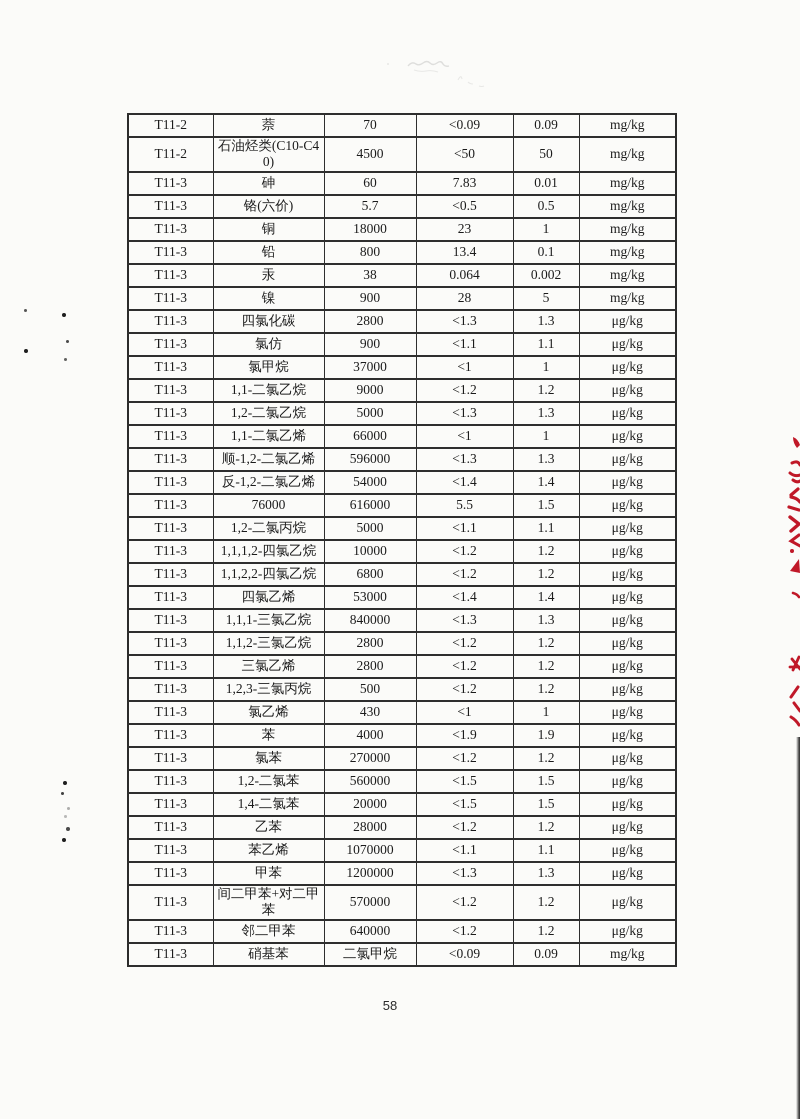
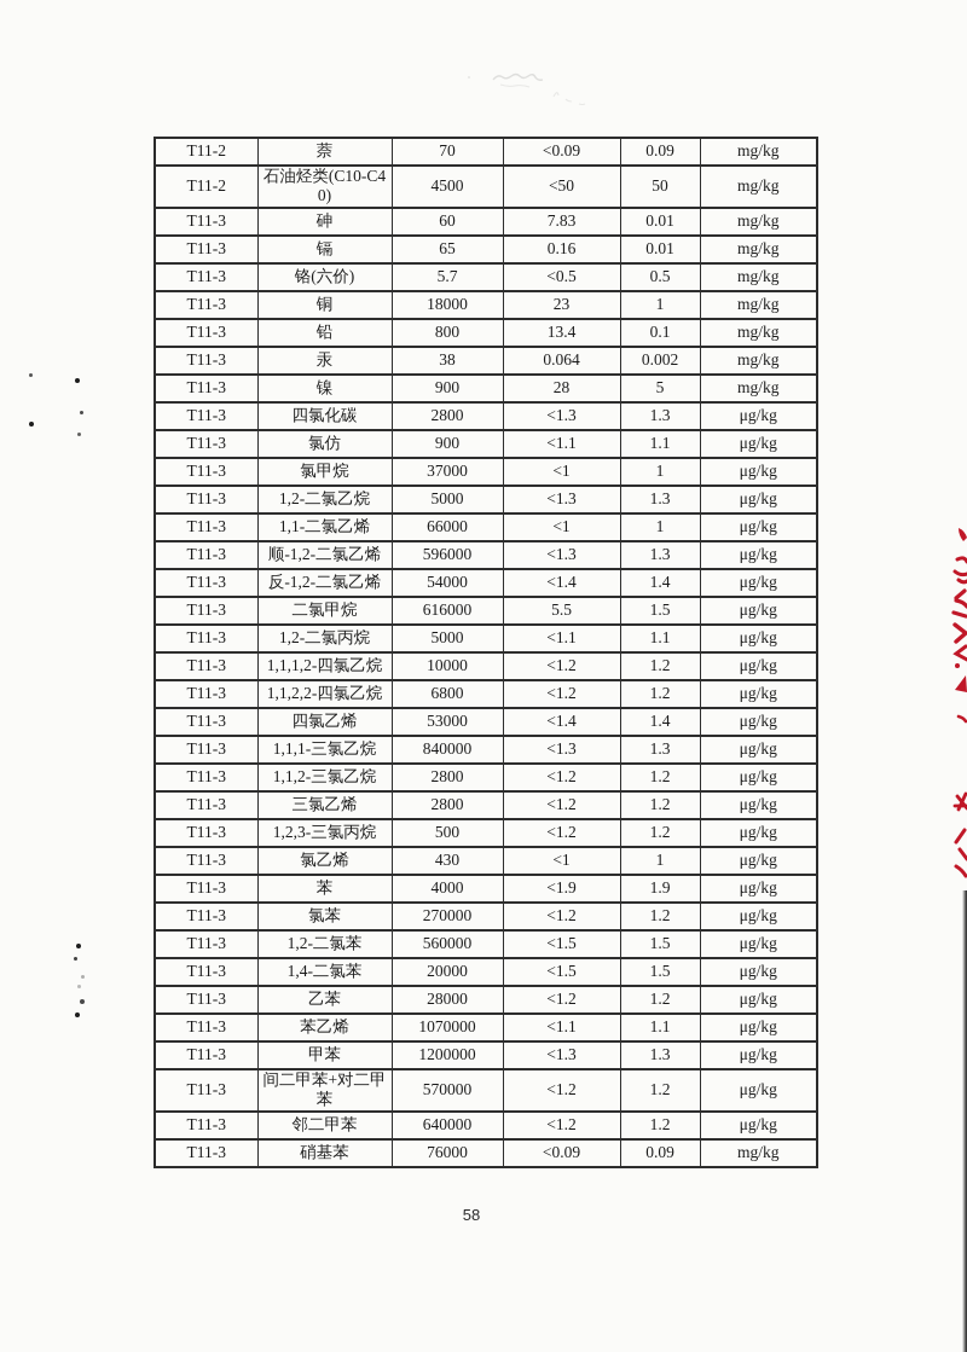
  T11-2	萘	70	<0.09	0.09	mg/kg
  T11-2	石油烃类(C10-C40)	4500	<50	50	mg/kg
  T11-3	砷	60	7.83	0.01	mg/kg
+ T11-3	镉	65	0.16	0.01	mg/kg
  T11-3	铬(六价)	5.7	<0.5	0.5	mg/kg
  T11-3	铜	18000	23	1	mg/kg
  T11-3	铅	800	13.4	0.1	mg/kg
  T11-3	汞	38	0.064	0.002	mg/kg
  T11-3	镍	900	28	5	mg/kg
  T11-3	四氯化碳	2800	<1.3	1.3	μg/kg
  T11-3	氯仿	900	<1.1	1.1	μg/kg
  T11-3	氯甲烷	37000	<1	1	μg/kg
- T11-3	1,1-二氯乙烷	9000	<1.2	1.2	μg/kg
  T11-3	1,2-二氯乙烷	5000	<1.3	1.3	μg/kg
  T11-3	1,1-二氯乙烯	66000	<1	1	μg/kg
  T11-3	顺-1,2-二氯乙烯	596000	<1.3	1.3	μg/kg
  T11-3	反-1,2-二氯乙烯	54000	<1.4	1.4	μg/kg
- T11-3	76000	616000	5.5	1.5	μg/kg
+ T11-3	二氯甲烷	616000	5.5	1.5	μg/kg
  T11-3	1,2-二氯丙烷	5000	<1.1	1.1	μg/kg
  T11-3	1,1,1,2-四氯乙烷	10000	<1.2	1.2	μg/kg
  T11-3	1,1,2,2-四氯乙烷	6800	<1.2	1.2	μg/kg
  T11-3	四氯乙烯	53000	<1.4	1.4	μg/kg
  T11-3	1,1,1-三氯乙烷	840000	<1.3	1.3	μg/kg
  T11-3	1,1,2-三氯乙烷	2800	<1.2	1.2	μg/kg
  T11-3	三氯乙烯	2800	<1.2	1.2	μg/kg
  T11-3	1,2,3-三氯丙烷	500	<1.2	1.2	μg/kg
  T11-3	氯乙烯	430	<1	1	μg/kg
  T11-3	苯	4000	<1.9	1.9	μg/kg
  T11-3	氯苯	270000	<1.2	1.2	μg/kg
  T11-3	1,2-二氯苯	560000	<1.5	1.5	μg/kg
  T11-3	1,4-二氯苯	20000	<1.5	1.5	μg/kg
  T11-3	乙苯	28000	<1.2	1.2	μg/kg
  T11-3	苯乙烯	1070000	<1.1	1.1	μg/kg
  T11-3	甲苯	1200000	<1.3	1.3	μg/kg
  T11-3	间二甲苯+对二甲苯	570000	<1.2	1.2	μg/kg
  T11-3	邻二甲苯	640000	<1.2	1.2	μg/kg
- T11-3	硝基苯	二氯甲烷	<0.09	0.09	mg/kg
+ T11-3	硝基苯	76000	<0.09	0.09	mg/kg
  58
